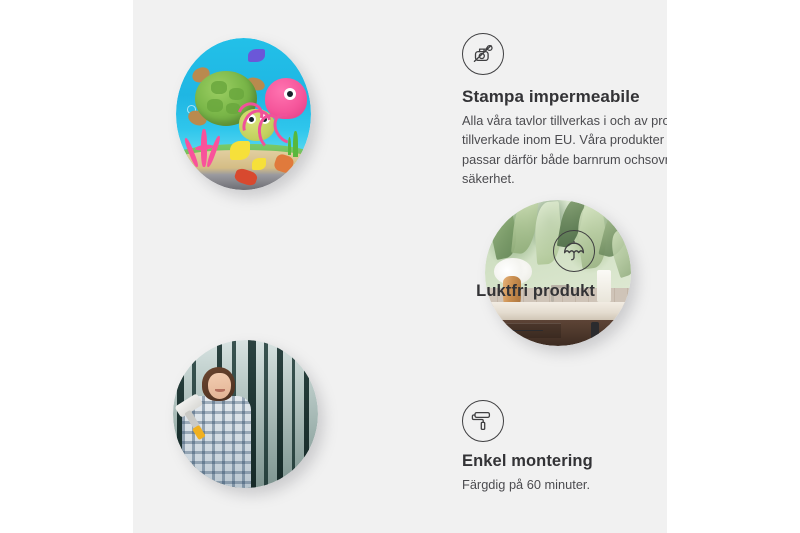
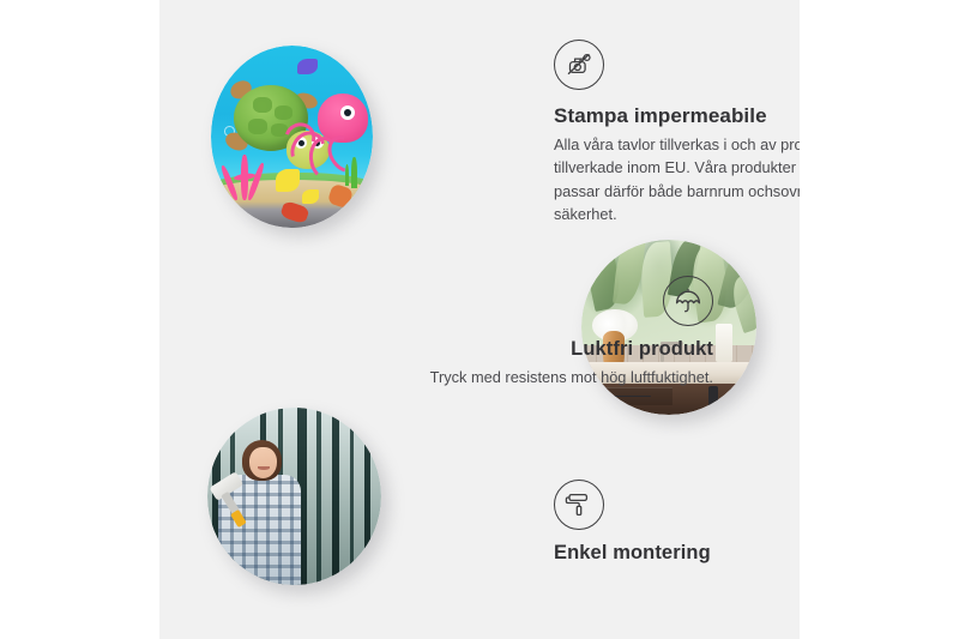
  Stampa impermeabile
  Alla våra tavlor tillverkas i och av pro tillverkade inom EU. Våra produkter passar därför både barnrum ochsovr säkerhet.
  Luktfri produkt
+ Tryck med resistens mot hög luftfuktighet.
  Enkel montering
- Färgdig på 60 minuter.
